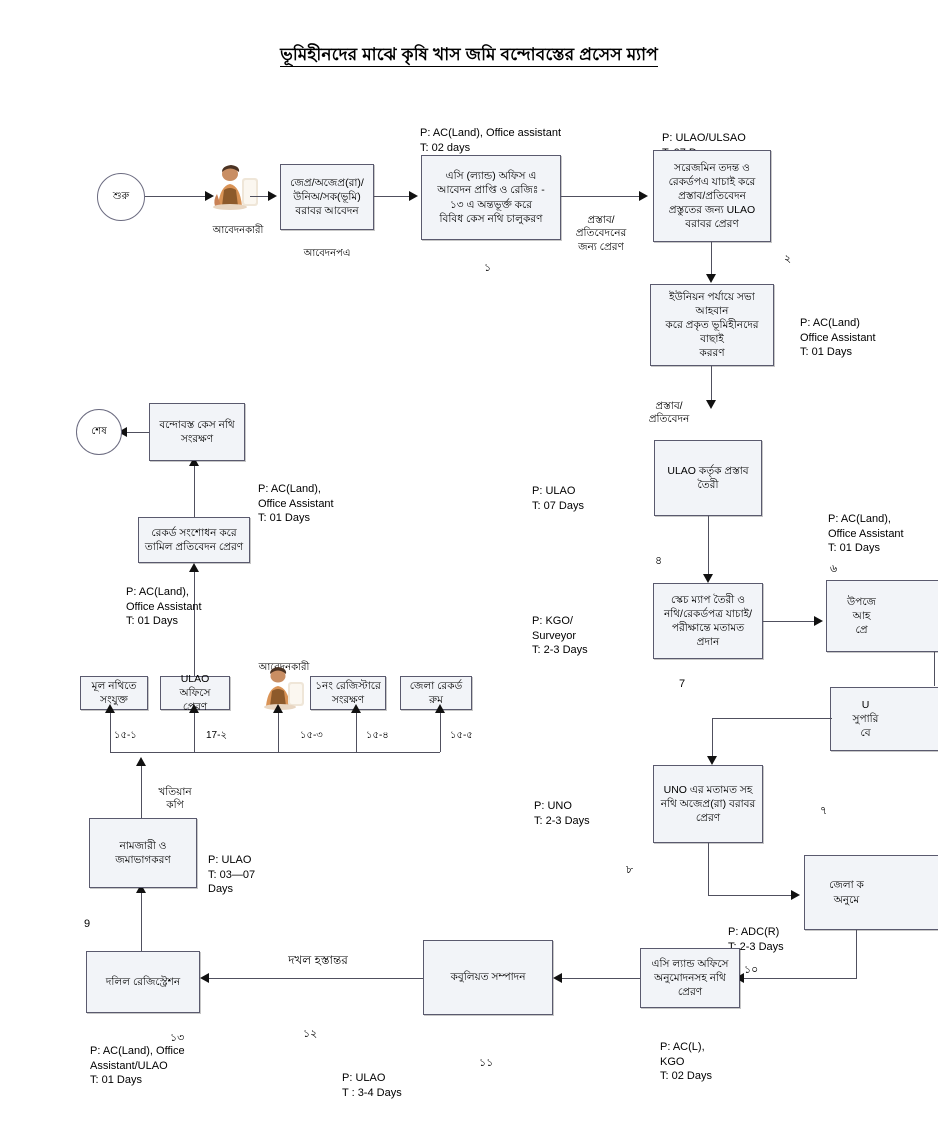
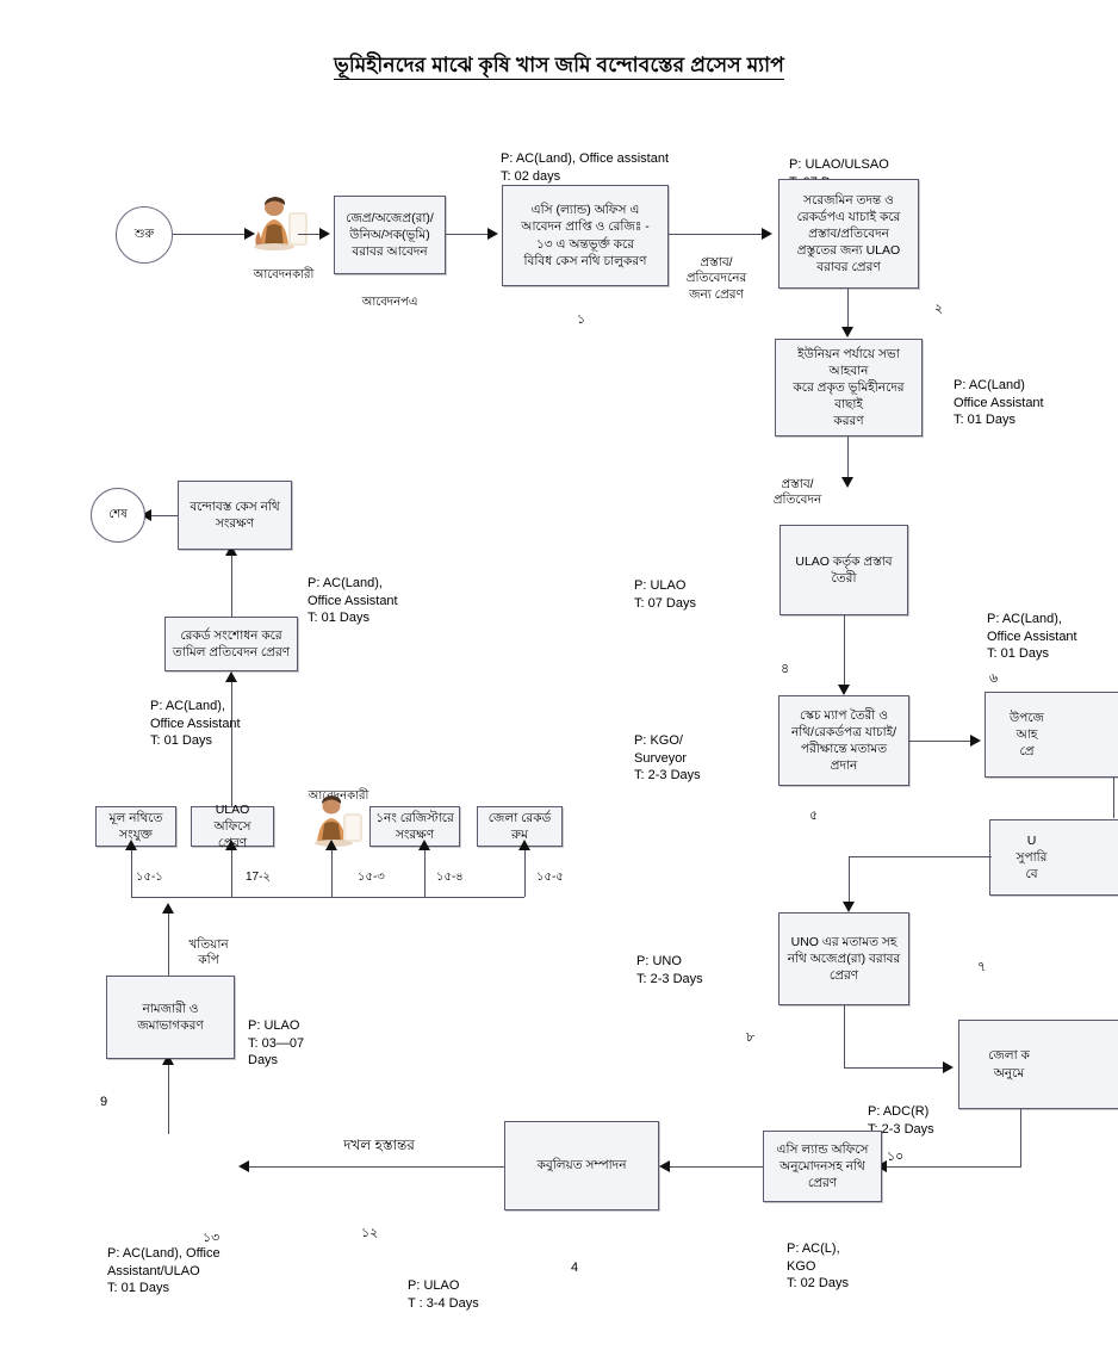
  ভূমিহীনদের মাঝে কৃষি খাস জমি বন্দোবস্তের প্রসেস ম্যাপ
  শুরু
  আবেদনকারী
  জেপ্র/অজেপ্র(রা)/
  উনিঅ/সক(ভূমি)
  বরাবর আবেদন
  আবেদনপএ
  P: AC(Land), Office assistant
  T: 02 days
  এসি (ল্যান্ড) অফিস এ
  আবেদন প্রাপ্তি ও রেজিঃ -
  ১৩ এ অন্তভূর্ক্ত করে
  বিবিধ কেস নথি চালুকরণ
  ১
  প্রস্তাব/
  প্রতিবেদনের
  জন্য প্রেরণ
  P: ULAO/ULSAO
  সরেজমিন তদন্ত ও
  রেকর্ডপএ যাচাই করে
  প্রস্তাব/প্রতিবেদন
  প্রস্তুতের জন্য ULAO
  বরাবর প্রেরণ
  ২
  ইউনিয়ন পর্যায়ে সভা আহবান
  করে প্রকৃত ভূমিহীনদের বাছাই
  কররণ
  P: AC(Land)
  Office Assistant
  T: 01 Days
  প্রস্তাব/
  প্রতিবেদন
  ULAO কর্তৃক প্রস্তাব
  তৈরী
  P: ULAO
  T: 07 Days
  ৪
  স্কেচ ম্যাপ তৈরী ও
  নথি/রেকর্ডপত্র যাচাই/
  পরীক্ষান্তে মতামত
  প্রদান
  P: KGO/
  Surveyor
  T: 2-3 Days
- 7
+ ৫
  P: AC(Land),
  Office Assistant
  T: 01 Days
  ৬
  উপজে
  আহ
  প্রে
  U
  সুপারি
  বে
  ৭
  UNO এর মতামত সহ
  নথি অজেপ্র(রা) বরাবর
  প্রেরণ
  P: UNO
  T: 2-3 Days
  ৮
  জেলা ক
  অনুমে
  P: ADC(R)
  T: 2-3 Days
  এসি ল্যান্ড অফিসে
  অনুমোদনসহ নথি
  প্রেরণ
  ১০
  P: AC(L),
  KGO
  T: 02 Days
  কবুলিয়ত সম্পাদন
- ১১
+ 4
  P: ULAO
  T : 3-4 Days
  দখল হস্তান্তর
  ১২
- দলিল রেজিস্ট্রেশন
  ১৩
  P: AC(Land), Office
  Assistant/ULAO
  T: 01 Days
  নামজারী ও
  জমাভাগকরণ
  P: ULAO
  T: 03—07
  Days
  9
  খতিয়ান
  কপি
  মূল নথিতে
  সংযুক্ত
  ১৫-১
  ULAO অফিসে
  প্রেরণ
  17-২
  আবেদনকারী
  ১৫-৩
  ১নং রেজিস্টারে
  সংরক্ষণ
  ১৫-৪
  জেলা রেকর্ড
  রুম
  ১৫-৫
  রেকর্ড সংশোধন করে
  তামিল প্রতিবেদন প্রেরণ
  P: AC(Land),
  Office Assistant
  T: 01 Days
  বন্দোবস্ত কেস নথি
  সংরক্ষণ
  P: AC(Land),
  Office Assistant
  T: 01 Days
  শেষ
